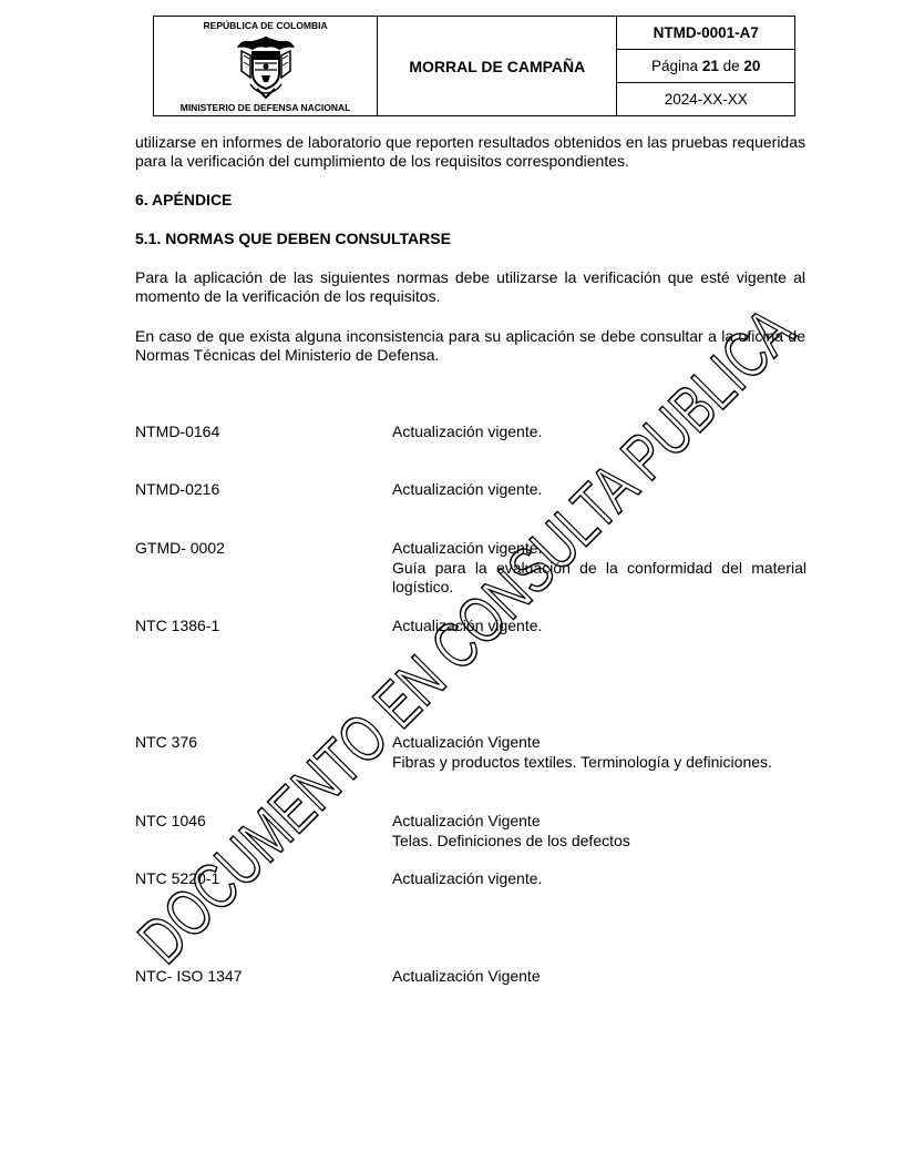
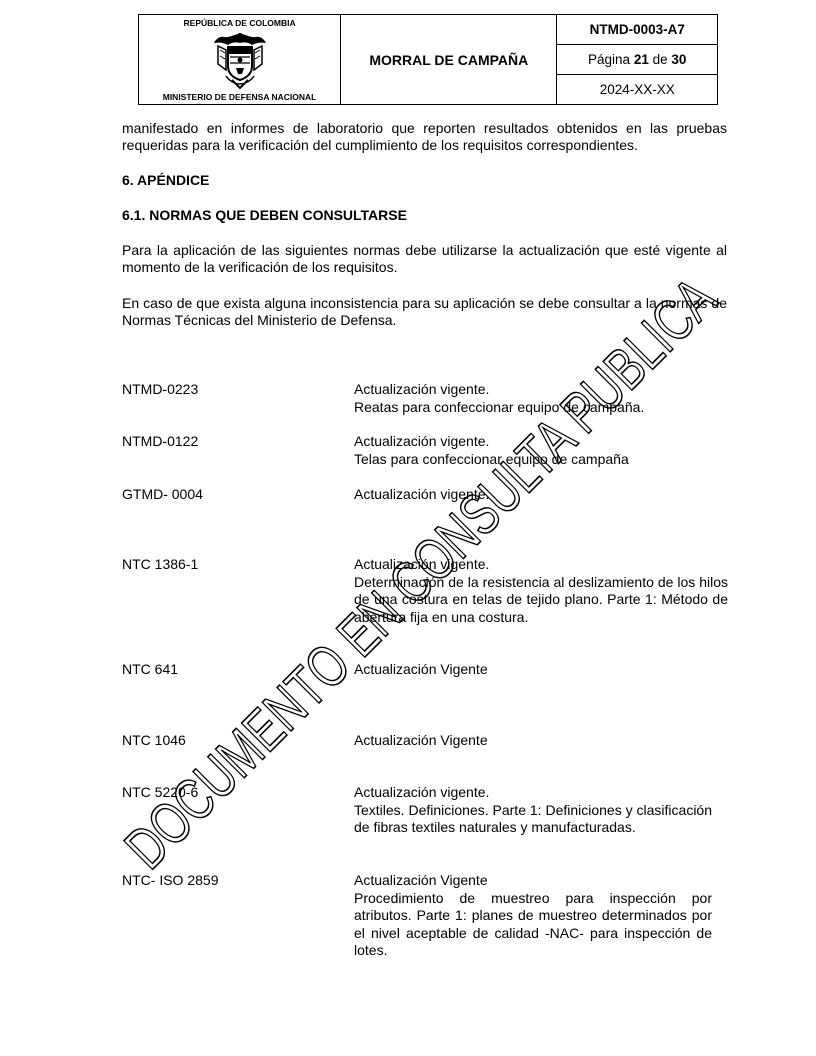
- REPÚBLICA DE COLOMBIA MINISTERIO DE DEFENSA NACIONAL	MORRAL DE CAMPAÑA	NTMD-0001-A7
+ REPÚBLICA DE COLOMBIA MINISTERIO DE DEFENSA NACIONAL	MORRAL DE CAMPAÑA	NTMD-0003-A7
- Página 21 de 20
+ Página 21 de 30
  2024-XX-XX
- utilizarse en informes de laboratorio que reporten resultados obtenidos en las pruebas requeridas para la verificación del cumplimiento de los requisitos correspondientes.
+ manifestado en informes de laboratorio que reporten resultados obtenidos en las pruebas requeridas para la verificación del cumplimiento de los requisitos correspondientes.
  6. APÉNDICE
- 5.1. NORMAS QUE DEBEN CONSULTARSE
+ 6.1. NORMAS QUE DEBEN CONSULTARSE
- Para la aplicación de las siguientes normas debe utilizarse la verificación que esté vigente al momento de la verificación de los requisitos.
+ Para la aplicación de las siguientes normas debe utilizarse la actualización que esté vigente al momento de la verificación de los requisitos.
- En caso de que exista alguna inconsistencia para su aplicación se debe consultar a la oficina de Normas Técnicas del Ministerio de Defensa.
+ En caso de que exista alguna inconsistencia para su aplicación se debe consultar a la normas de Normas Técnicas del Ministerio de Defensa.
- NTMD-0164
+ NTMD-0223
  Actualización vigente.
+ Reatas para confeccionar equipo de campaña.
- NTMD-0216
+ NTMD-0122
  Actualización vigente.
+ Telas para confeccionar equipo de campaña
- GTMD- 0002
+ GTMD- 0004
  Actualización vigente.
- Guía para la evaluación de la conformidad del material logístico.
  NTC 1386-1
  Actualización vigente.
+ Determinación de la resistencia al deslizamiento de los hilos de una costura en telas de tejido plano. Parte 1: Método de abertura fija en una costura.
- NTC 376
+ NTC 641
  Actualización Vigente
- Fibras y productos textiles. Terminología y definiciones.
  NTC 1046
  Actualización Vigente
- Telas. Definiciones de los defectos
- NTC 5220-1
+ NTC 5220-6
  Actualización vigente.
+ Textiles. Definiciones. Parte 1: Definiciones y clasificación de fibras textiles naturales y manufacturadas.
- NTC- ISO 1347
+ NTC- ISO 2859
  Actualización Vigente
+ Procedimiento de muestreo para inspección por atributos. Parte 1: planes de muestreo determinados por el nivel aceptable de calidad -NAC- para inspección de lotes.
